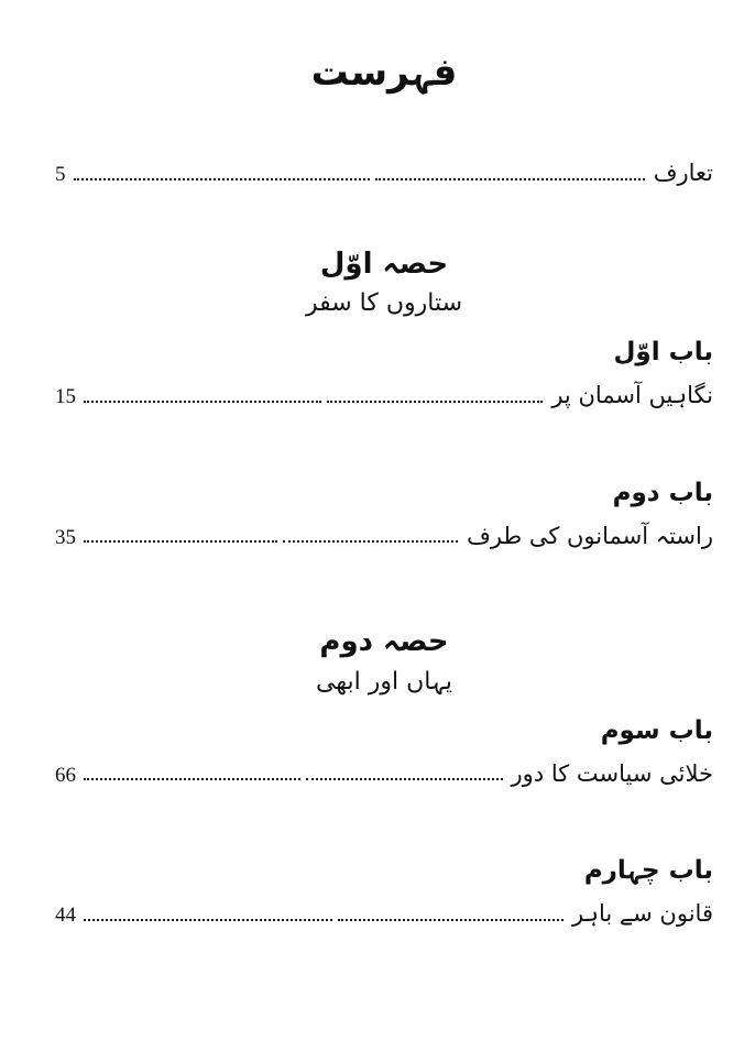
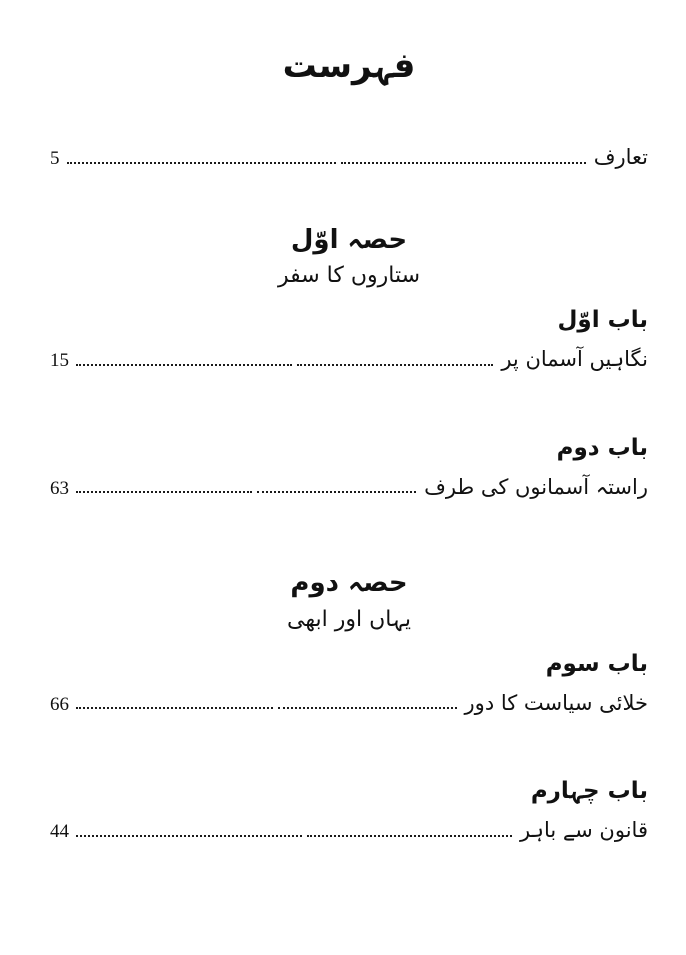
  فہرست
  تعارف
  5
  حصہ اوّل
  ستاروں کا سفر
  باب اوّل
  نگاہیں آسمان پر
  15
  باب دوم
  راستہ آسمانوں کی طرف
- 35
+ 63
  حصہ دوم
  یہاں اور ابھی
  باب سوم
  خلائی سیاست کا دور
  66
  باب چہارم
  قانون سے باہر
  44
